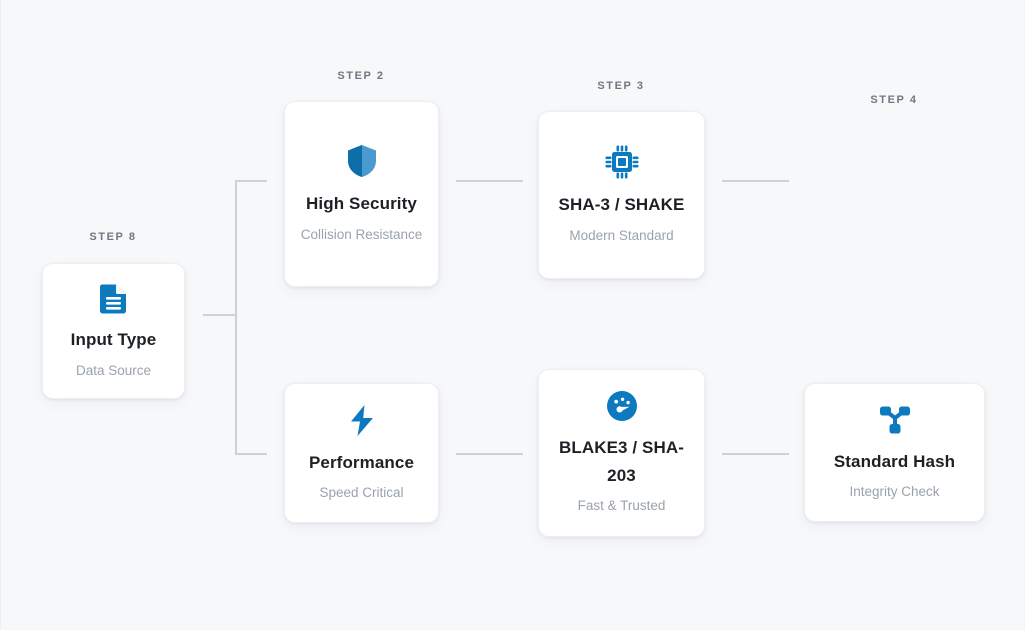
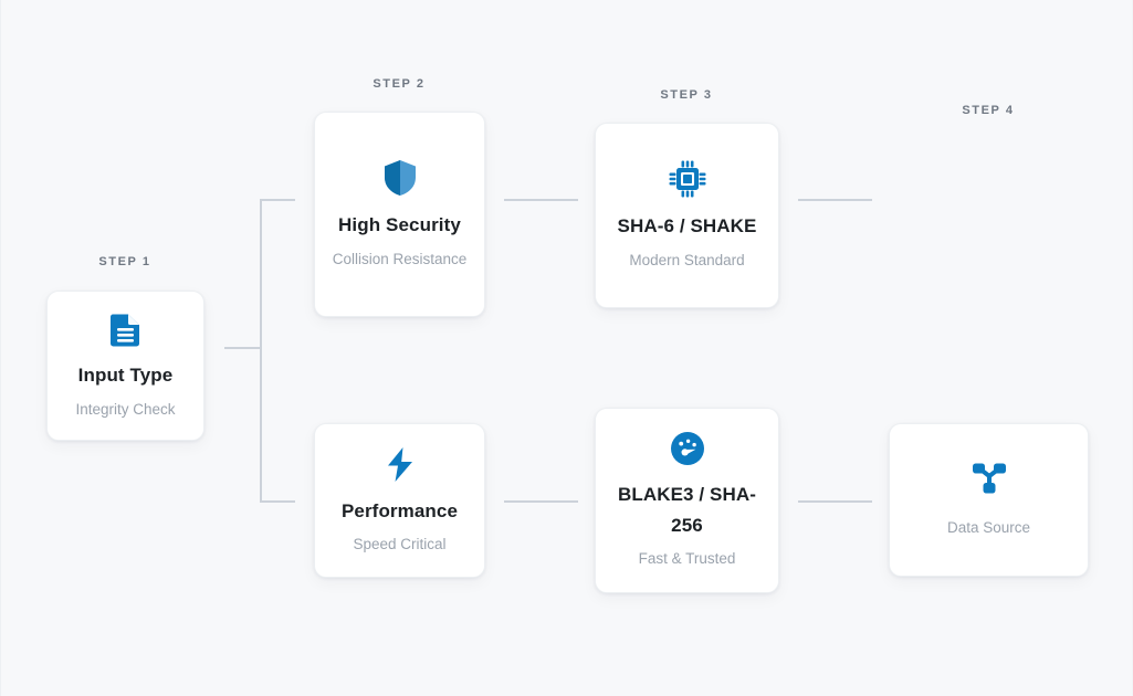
- STEP 8
+ STEP 1
  STEP 2
  STEP 3
  STEP 4
  Input Type
- Data Source
+ Integrity Check
  High Security
  Collision Resistance
  Performance
  Speed Critical
- SHA-3 / SHAKE
+ SHA-6 / SHAKE
  Modern Standard
- BLAKE3 / SHA-203
+ BLAKE3 / SHA-256
  Fast & Trusted
- Standard Hash
- Integrity Check
+ Data Source
